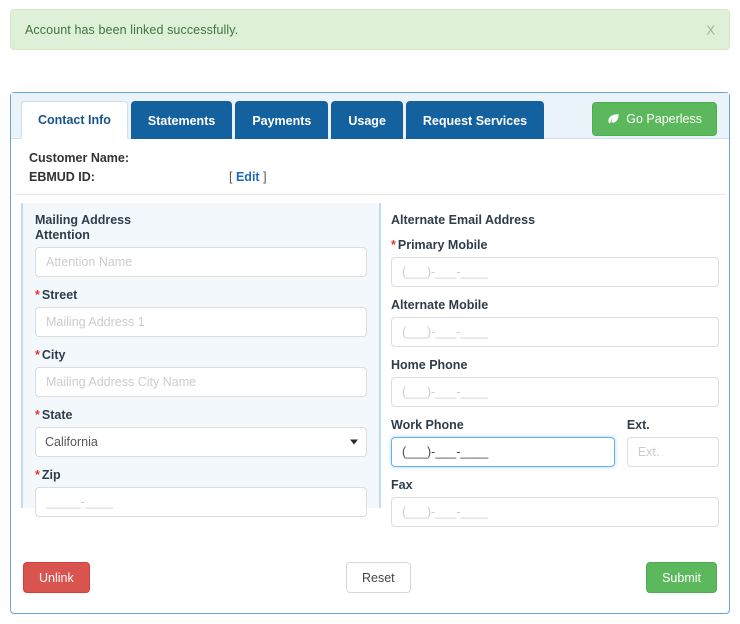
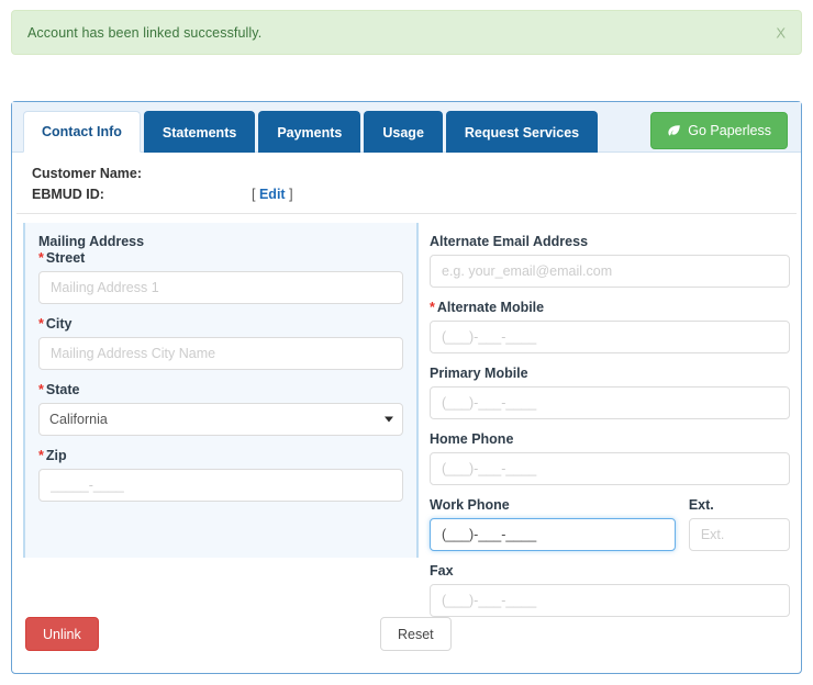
  Account has been linked successfully.
  X
  Contact Info
  Statements
  Payments
  Usage
  Request Services
  Go Paperless
  Customer Name:
  EBMUD ID:
  [ Edit ]
  Mailing Address
- Attention
- Attention Name
  * Street
  Mailing Address 1
  * City
  Mailing Address City Name
  * State
  California
  * Zip
  _____-____
  Alternate Email Address
+ e.g. your_email@email.com
- * Primary Mobile
+ * Alternate Mobile
  (___)-___-____
- Alternate Mobile
+ Primary Mobile
  (___)-___-____
  Home Phone
  (___)-___-____
  Work Phone
  (___)-___-____
  Ext.
  Ext.
  Fax
  (___)-___-____
  Unlink
  Reset
- Submit
